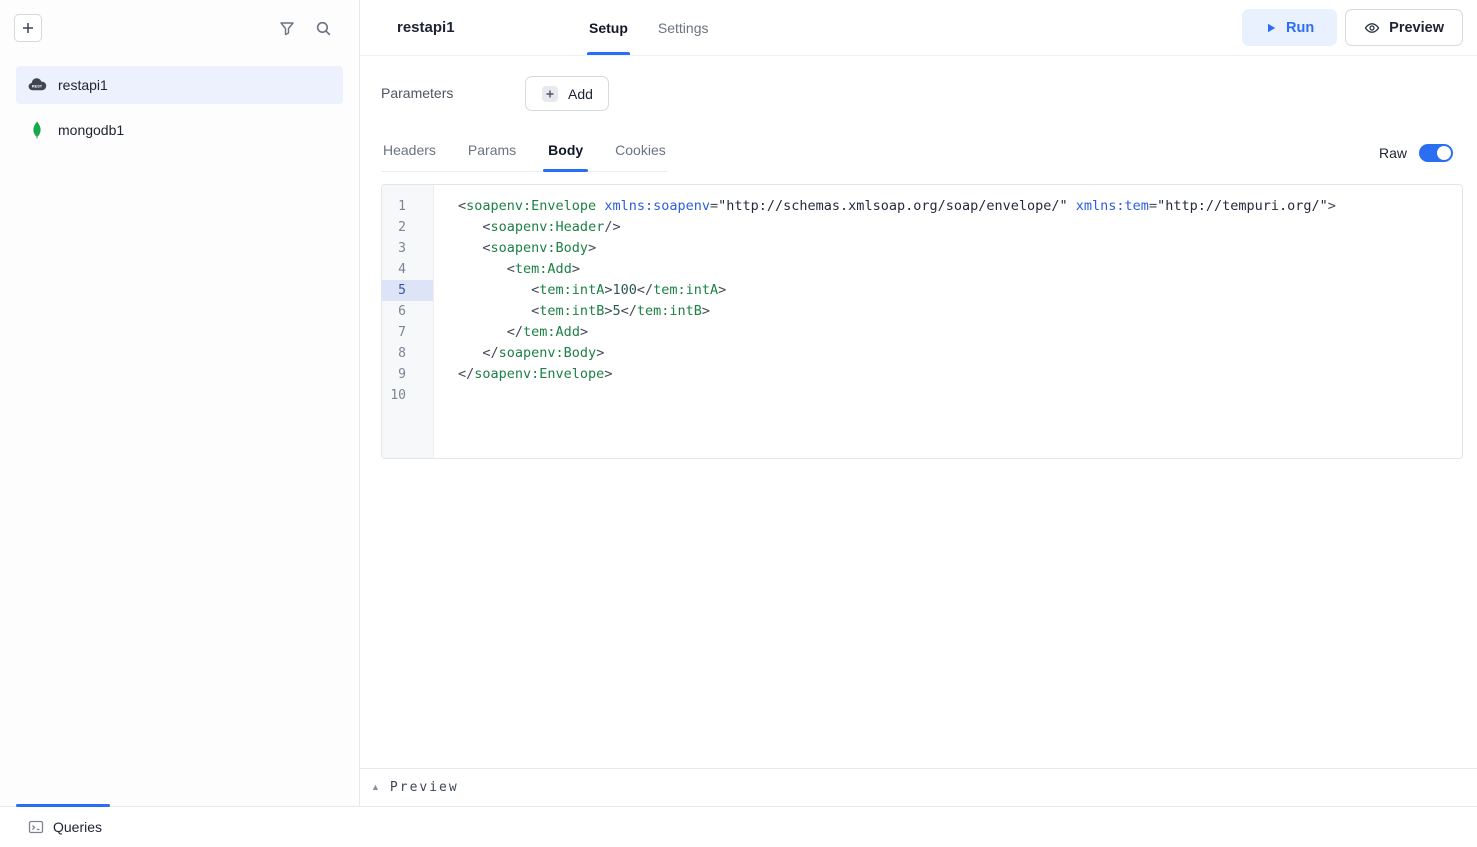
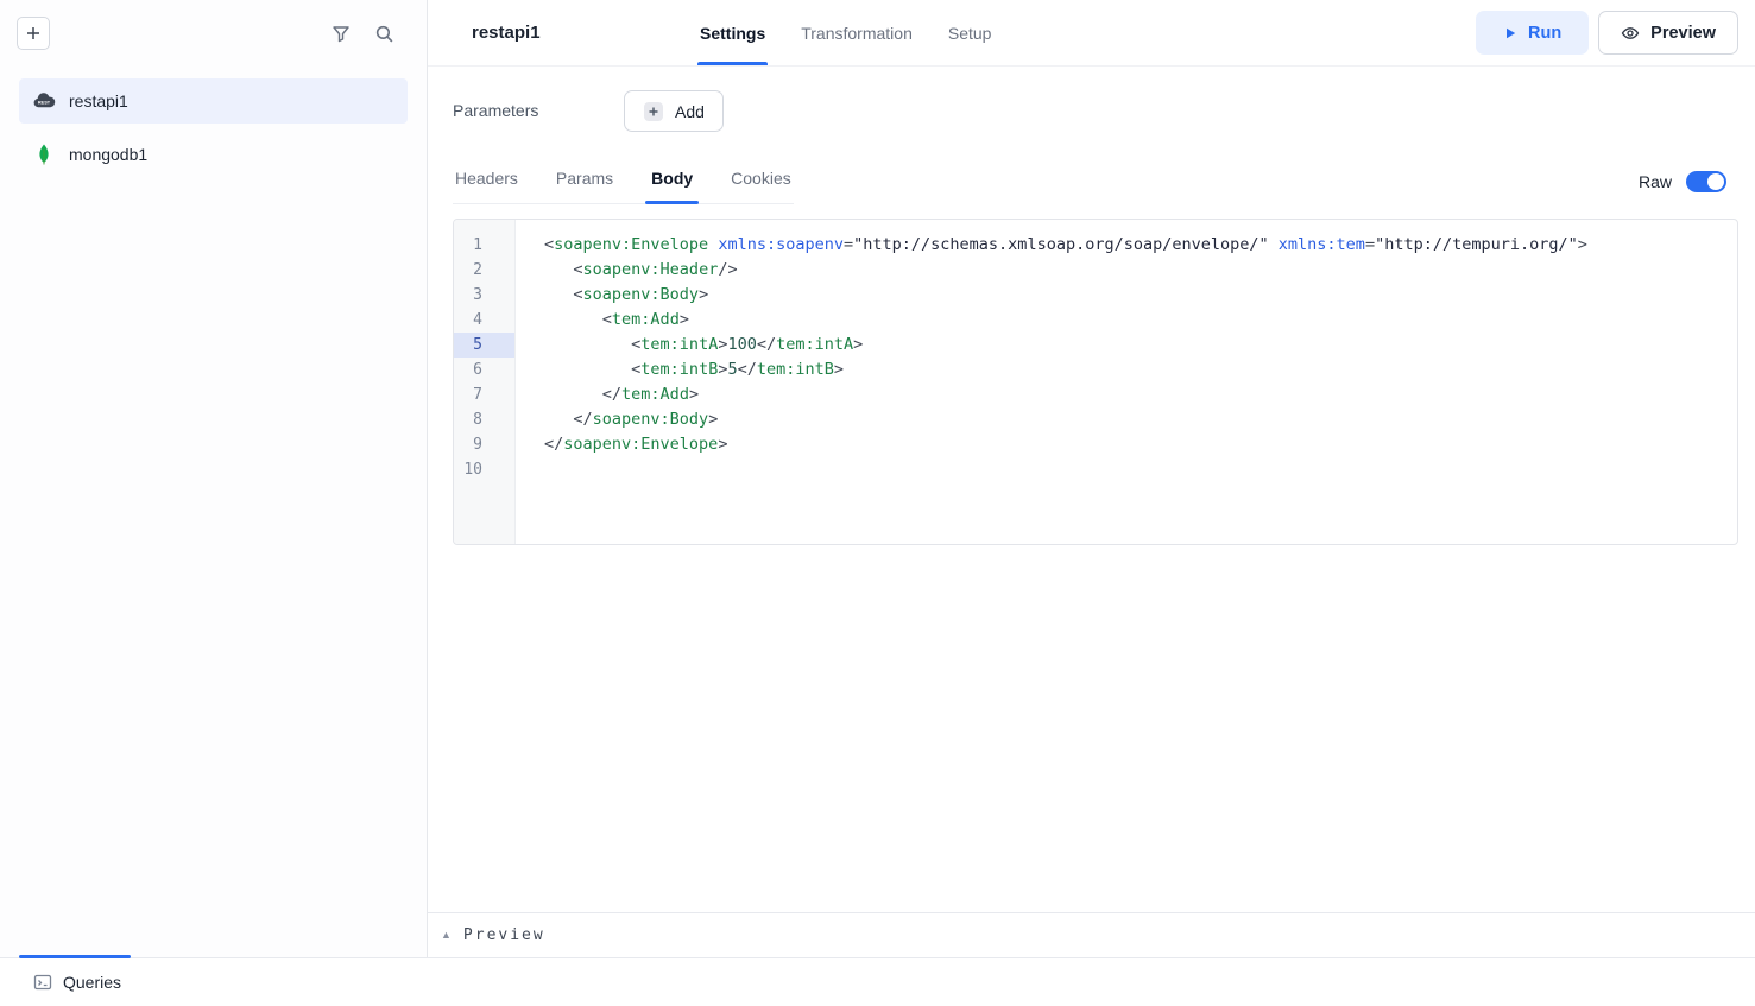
  restapi1
  mongodb1
  restapi1
- Setup
+ Settings
+ Transformation
- Settings
+ Setup
  Run
  Preview
  Parameters
  Add
  Headers
  Params
  Body
  Cookies
  Raw
  1
  2
  3
  4
  5
  6
  7
  8
  9
  10
  <soapenv:Envelope xmlns:soapenv="http://schemas.xmlsoap.org/soap/envelope/" xmlns:tem="http://tempuri.org/">
  <soapenv:Header/>
  <soapenv:Body>
  <tem:Add>
  <tem:intA>100</tem:intA>
  <tem:intB>5</tem:intB>
  </tem:Add>
  </soapenv:Body>
  </soapenv:Envelope>
  ▲
  Preview
  Queries
